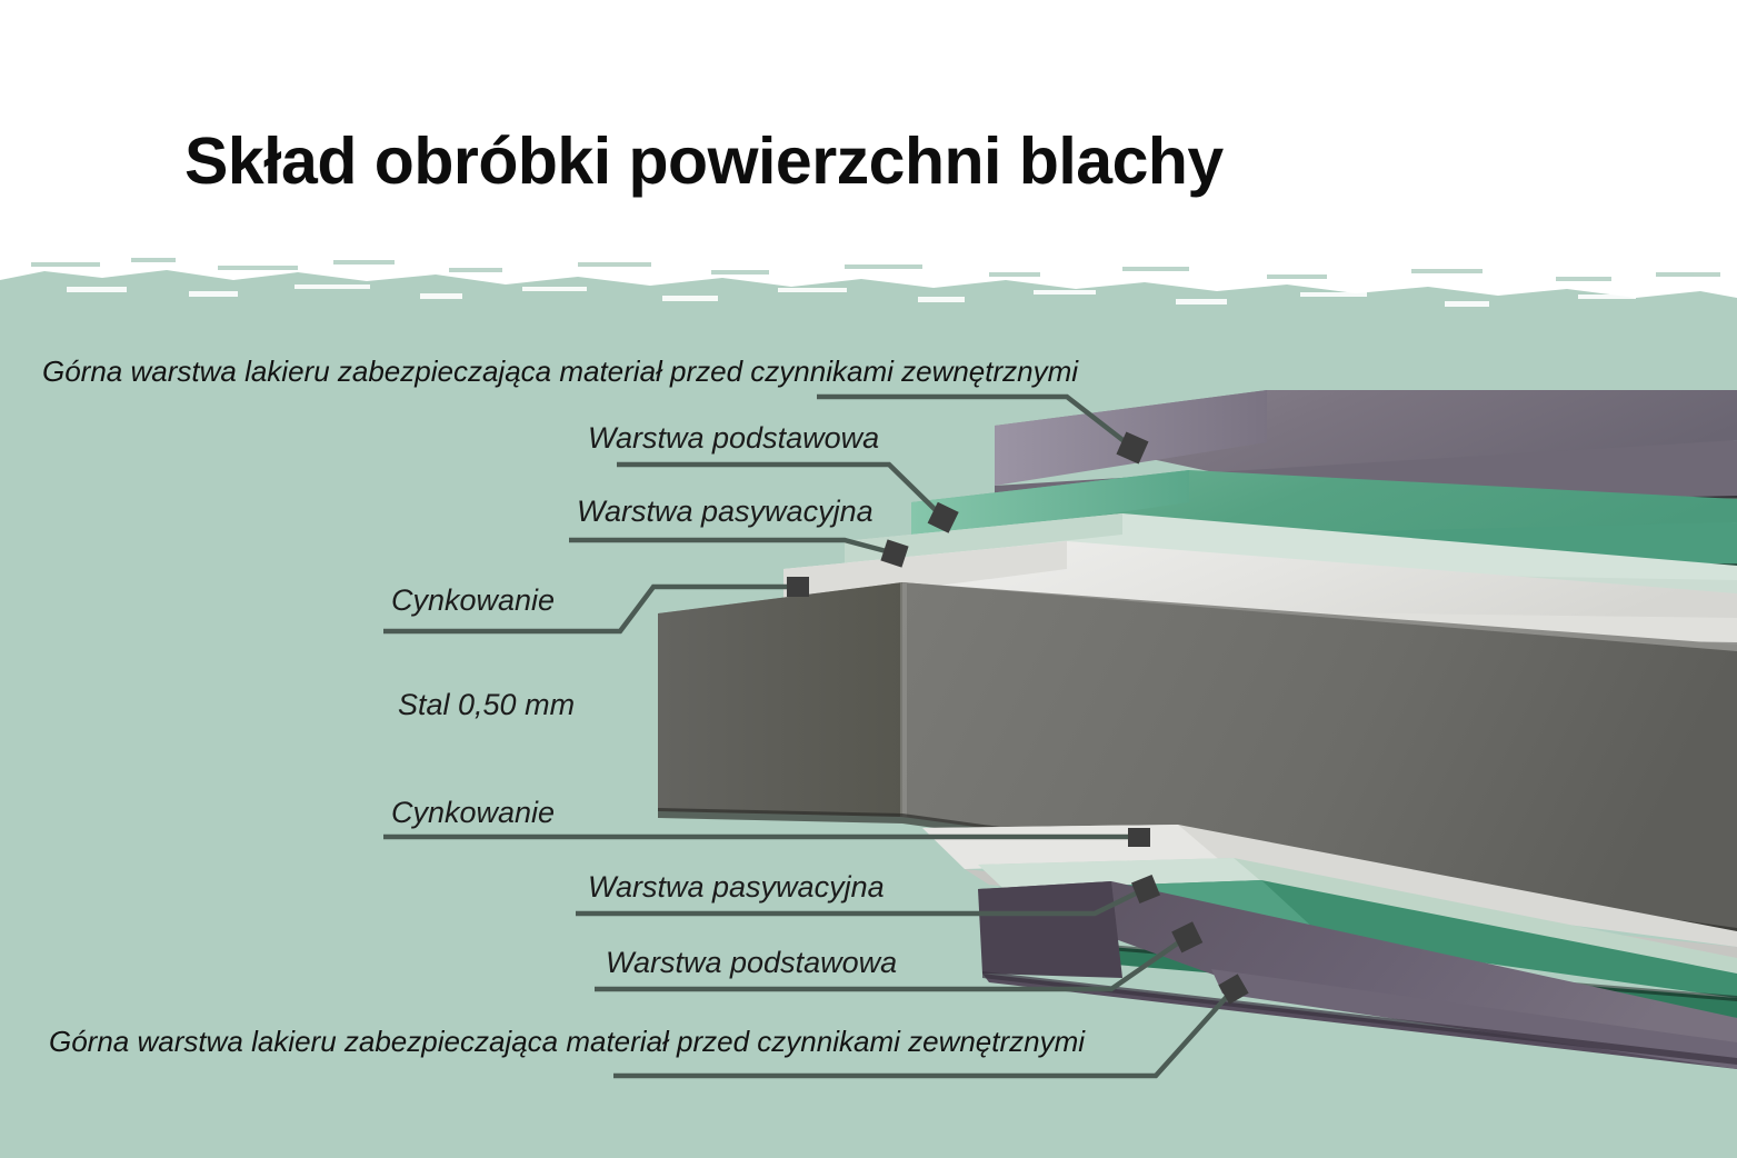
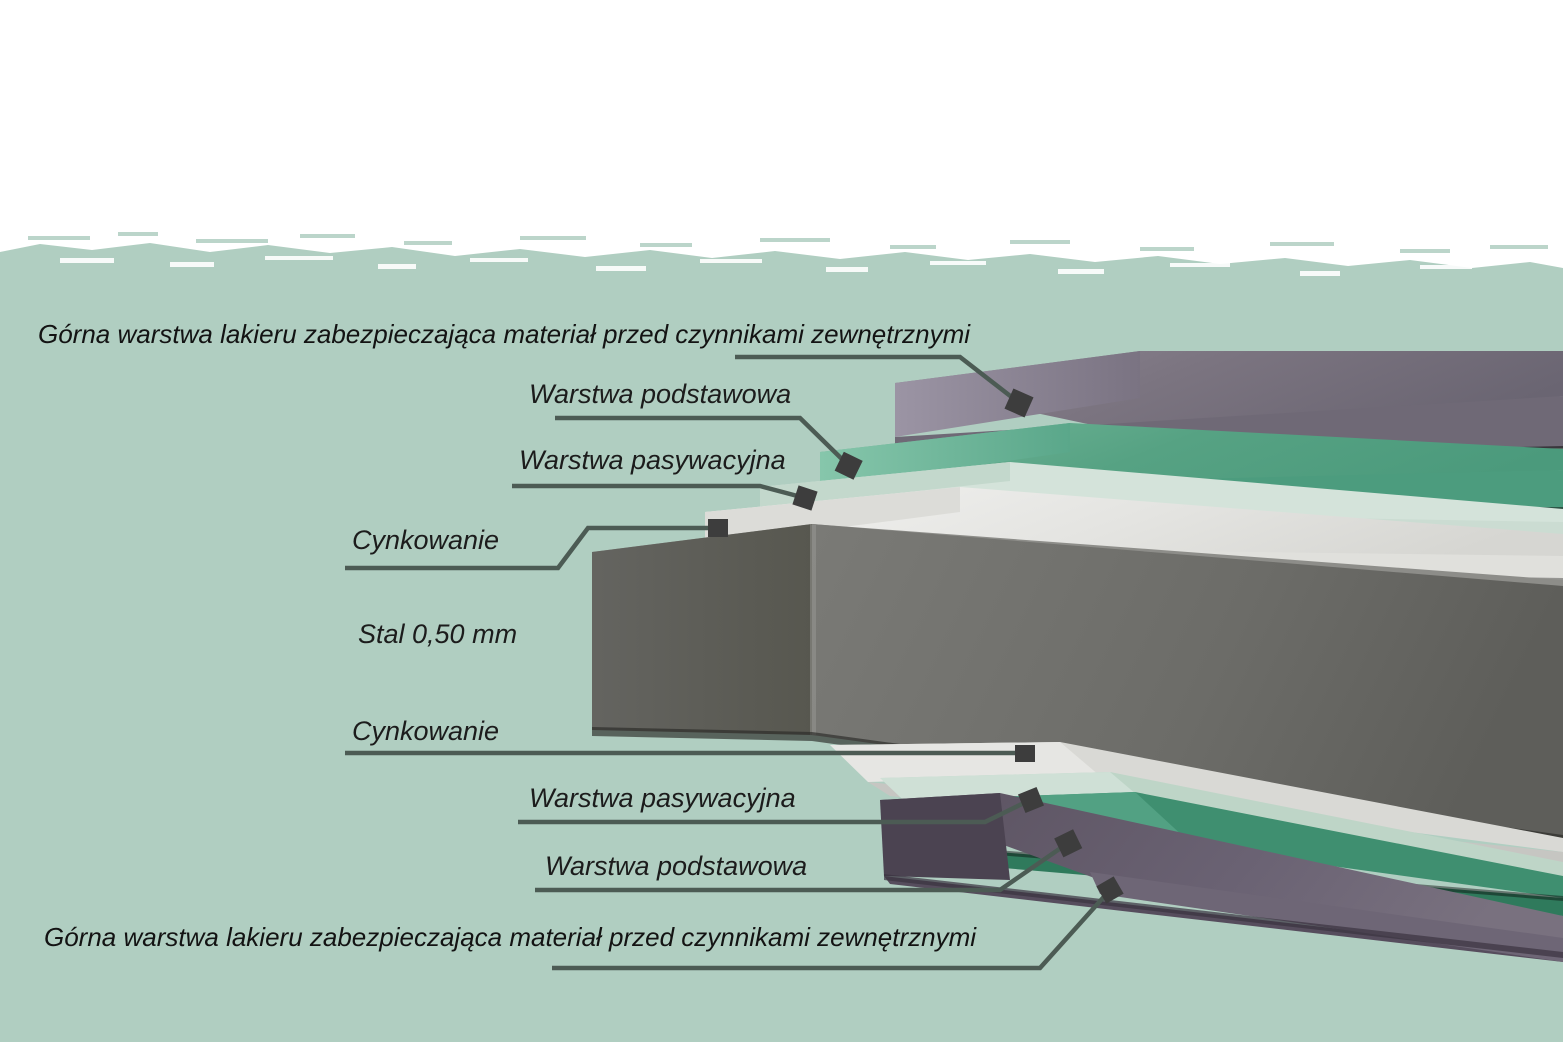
- Skład obróbki powierzchni blachy
  Górna warstwa lakieru zabezpieczająca materiał przed czynnikami zewnętrznymi
  Warstwa podstawowa
  Warstwa pasywacyjna
  Cynkowanie
  Stal 0,50 mm
  Cynkowanie
  Warstwa pasywacyjna
  Warstwa podstawowa
  Górna warstwa lakieru zabezpieczająca materiał przed czynnikami zewnętrznymi
